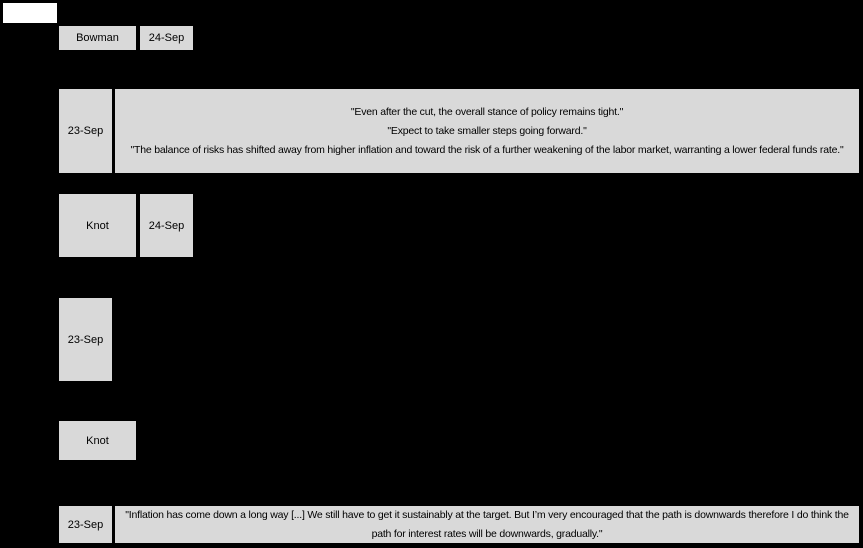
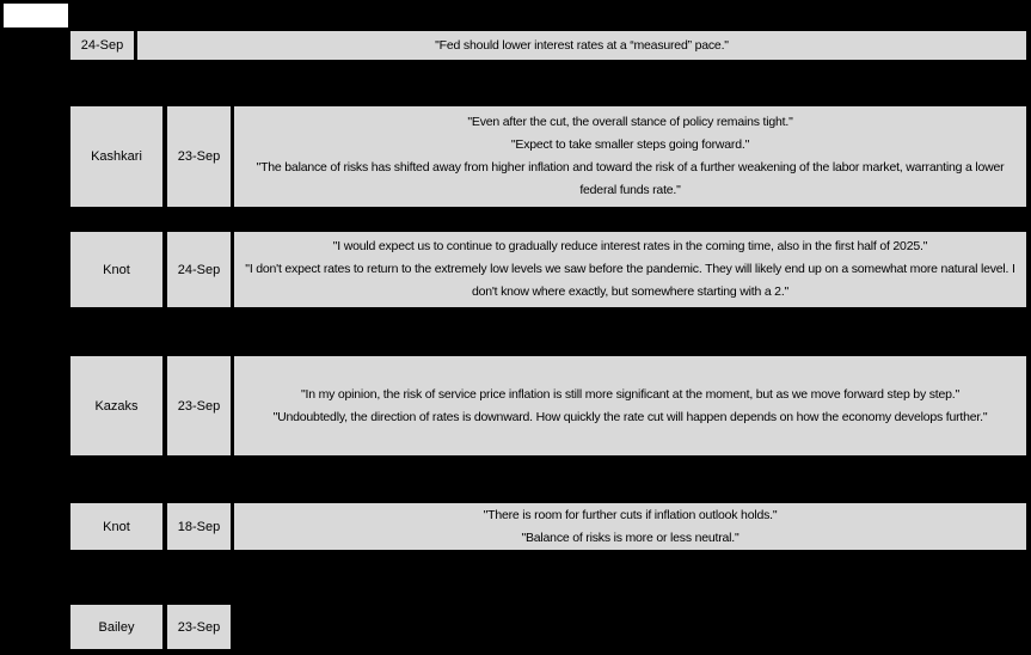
- Bowman
  24-Sep
+ "Fed should lower interest rates at a “measured” pace."
+ Kashkari
  23-Sep
  "Even after the cut, the overall stance of policy remains tight."
  "Expect to take smaller steps going forward."
  "The balance of risks has shifted away from higher inflation and toward the risk of a further weakening of the labor market, warranting a lower federal funds rate."
  Knot
  24-Sep
+ "I would expect us to continue to gradually reduce interest rates in the coming time, also in the first half of 2025."
+ "I don't expect rates to return to the extremely low levels we saw before the pandemic. They will likely end up on a somewhat more natural level. I don't know where exactly, but somewhere starting with a 2."
+ Kazaks
  23-Sep
+ "In my opinion, the risk of service price inflation is still more significant at the moment, but as we move forward step by step."
+ "Undoubtedly, the direction of rates is downward. How quickly the rate cut will happen depends on how the economy develops further."
  Knot
+ 18-Sep
+ "There is room for further cuts if inflation outlook holds."
+ "Balance of risks is more or less neutral."
+ Bailey
  23-Sep
- "Inflation has come down a long way [...] We still have to get it sustainably at the target. But I’m very encouraged that the path is downwards therefore I do think the path for interest rates will be downwards, gradually."
